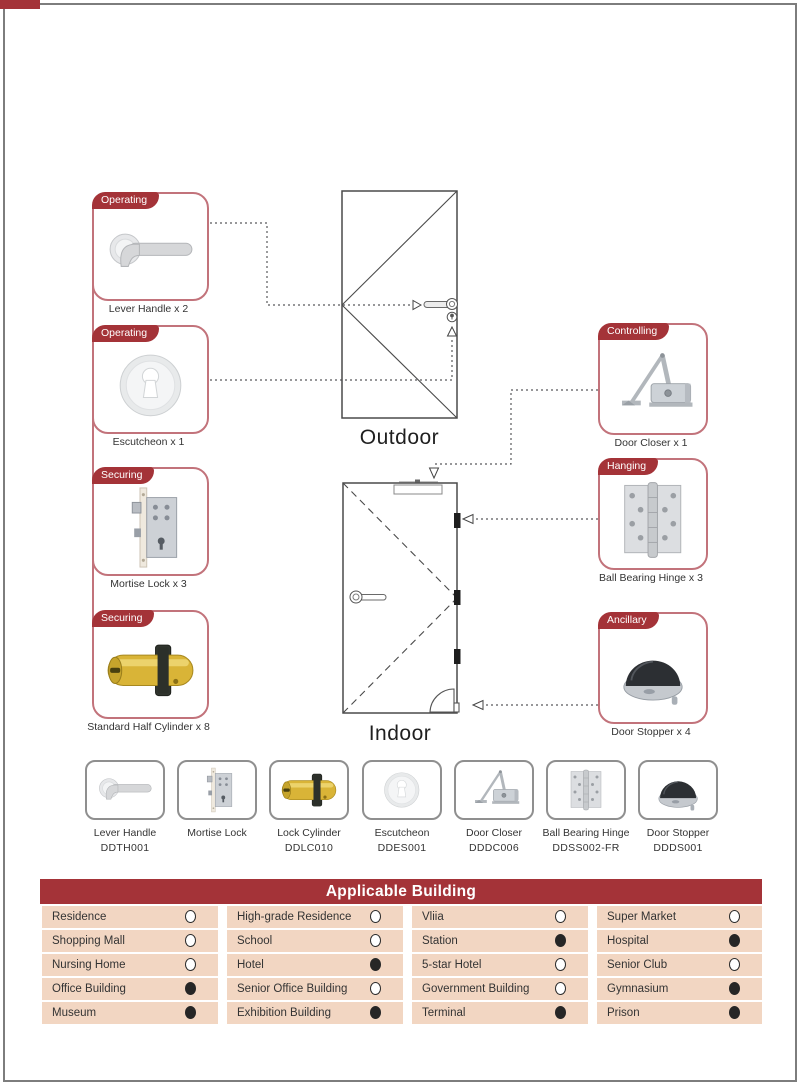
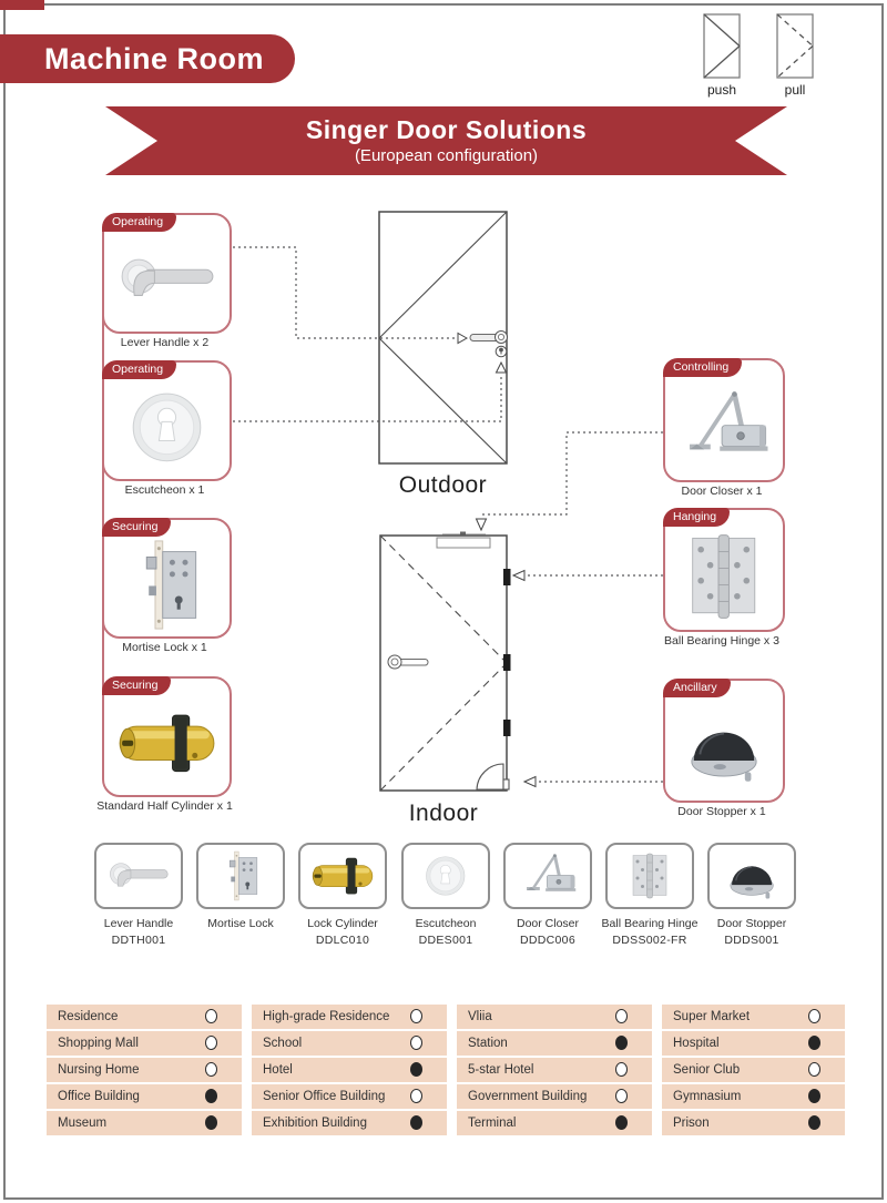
+ Machine Room
+ push
+ pull
+ Singer Door Solutions
+ (European configuration)
  Outdoor
  Indoor
  Operating
  Lever Handle x 2
  Operating
  Escutcheon x 1
  Securing
- Mortise Lock x 3
+ Mortise Lock x 1
  Securing
- Standard Half Cylinder x 8
+ Standard Half Cylinder x 1
  Controlling
  Door Closer x 1
  Hanging
  Ball Bearing Hinge x 3
  Ancillary
- Door Stopper x 4
+ Door Stopper x 1
  Lever Handle
  DDTH001
  Mortise Lock
  Lock Cylinder
  DDLC010
  Escutcheon
  DDES001
  Door Closer
  DDDC006
  Ball Bearing Hinge
  DDSS002-FR
  Door Stopper
  DDDS001
- Applicable Building
  Residence
  High-grade Residence
  Vliia
  Super Market
  Shopping Mall
  School
  Station
  Hospital
  Nursing Home
  Hotel
  5-star Hotel
  Senior Club
  Office Building
  Senior Office Building
  Government Building
  Gymnasium
  Museum
  Exhibition Building
  Terminal
  Prison
